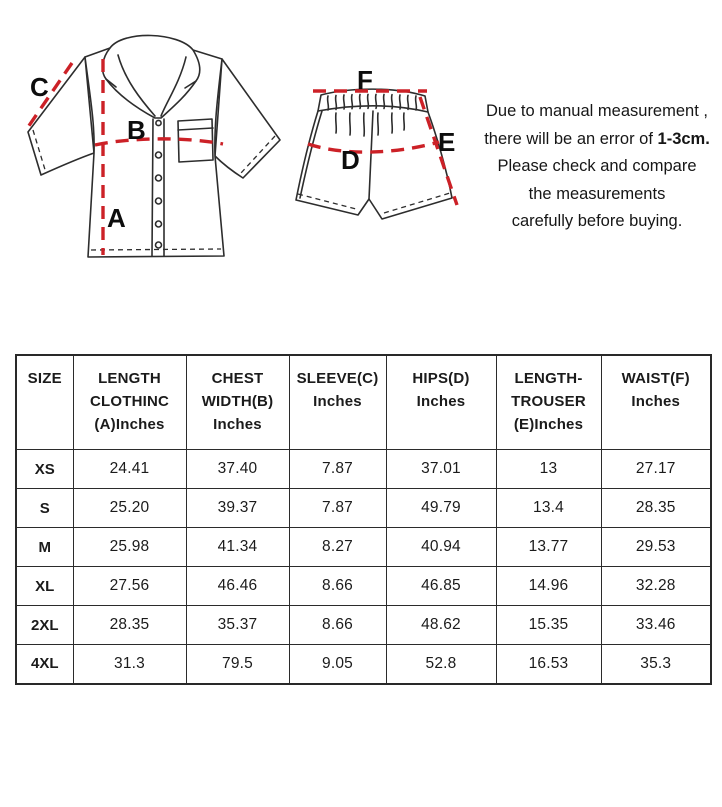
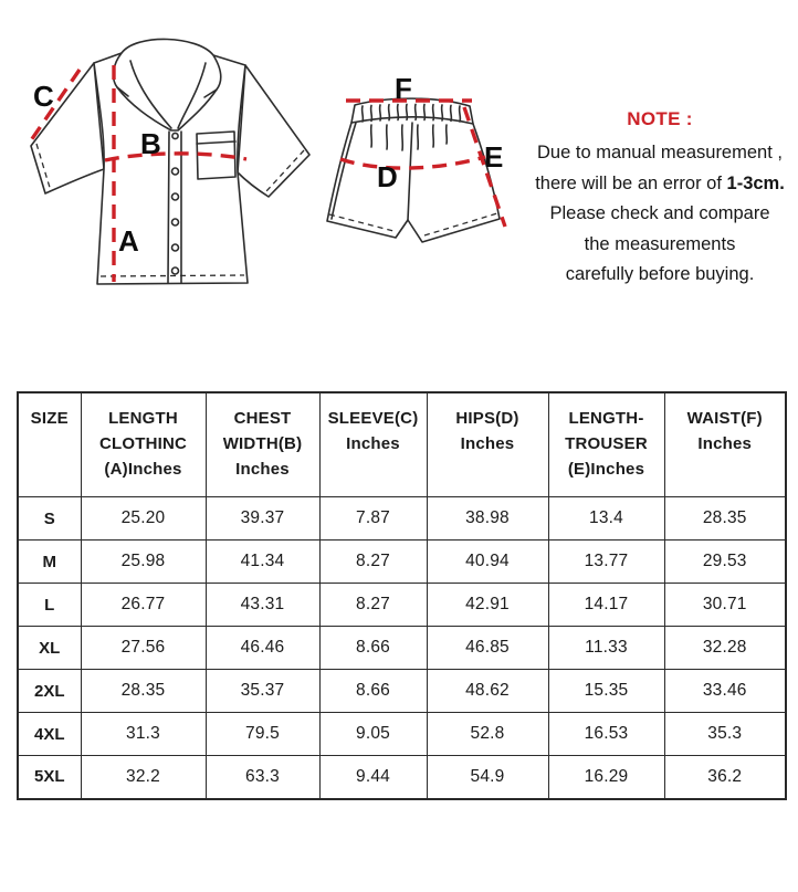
  C
  B
  A
  F
  D
  E
+ NOTE :
  Due to manual measurement ,
  there will be an error of 1-3cm.
  Please check and compare
  the measurements
  carefully before buying.
  SIZE	LENGTH CLOTHINC (A)Inches	CHEST WIDTH(B) Inches	SLEEVE(C) Inches	HIPS(D) Inches	LENGTH- TROUSER (E)Inches	WAIST(F) Inches
- XS	24.41	37.40	7.87	37.01	13	27.17
- S	25.20	39.37	7.87	49.79	13.4	28.35
+ S	25.20	39.37	7.87	38.98	13.4	28.35
  M	25.98	41.34	8.27	40.94	13.77	29.53
+ L	26.77	43.31	8.27	42.91	14.17	30.71
- XL	27.56	46.46	8.66	46.85	14.96	32.28
+ XL	27.56	46.46	8.66	46.85	11.33	32.28
  2XL	28.35	35.37	8.66	48.62	15.35	33.46
  4XL	31.3	79.5	9.05	52.8	16.53	35.3
+ 5XL	32.2	63.3	9.44	54.9	16.29	36.2
